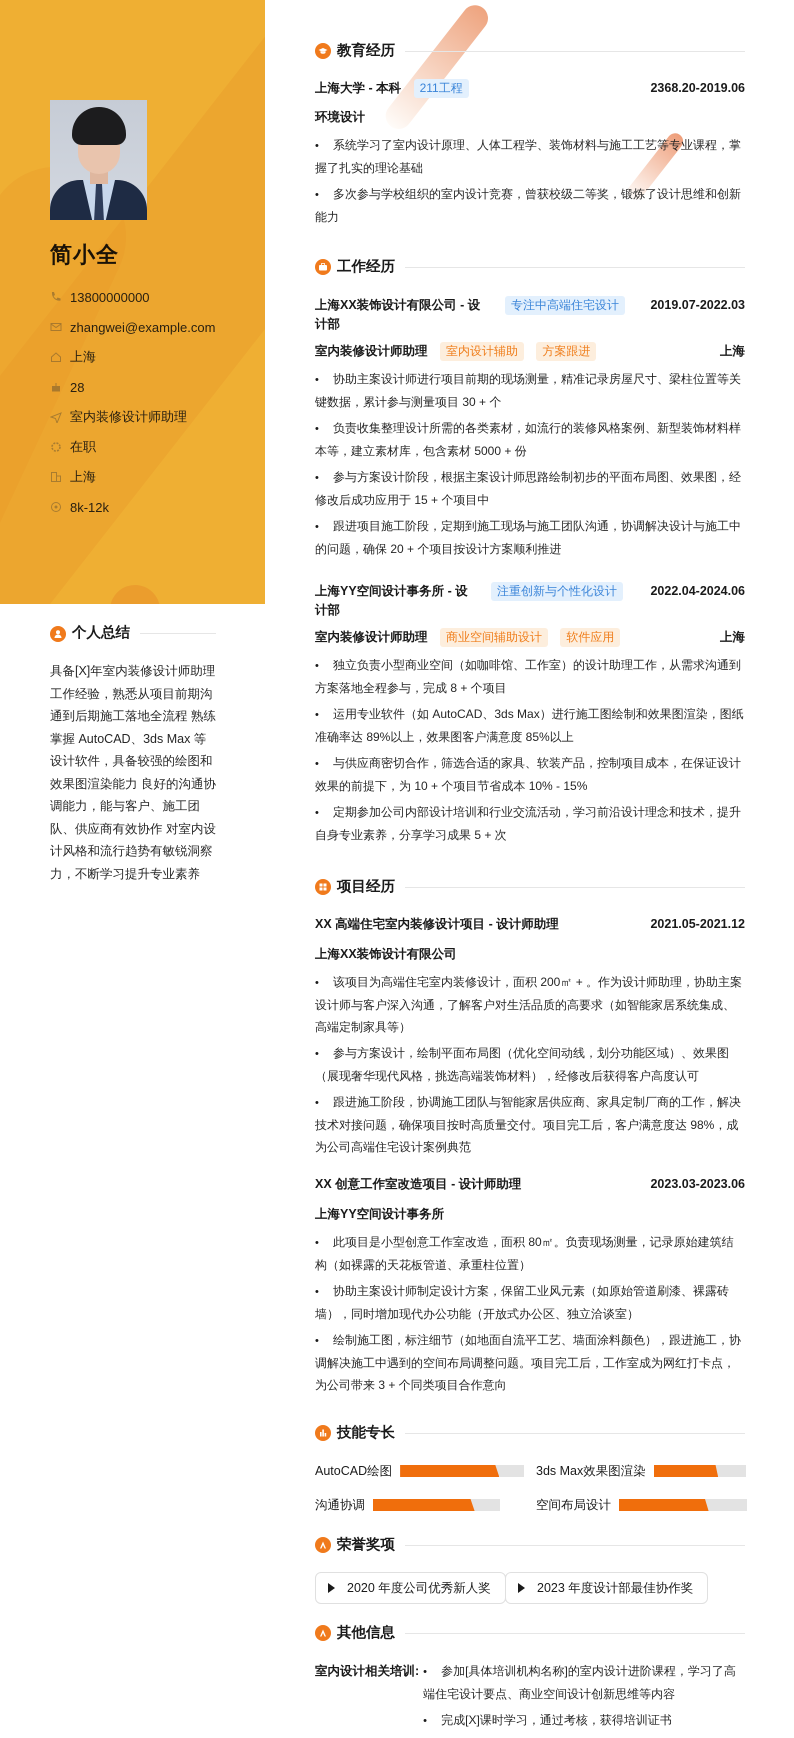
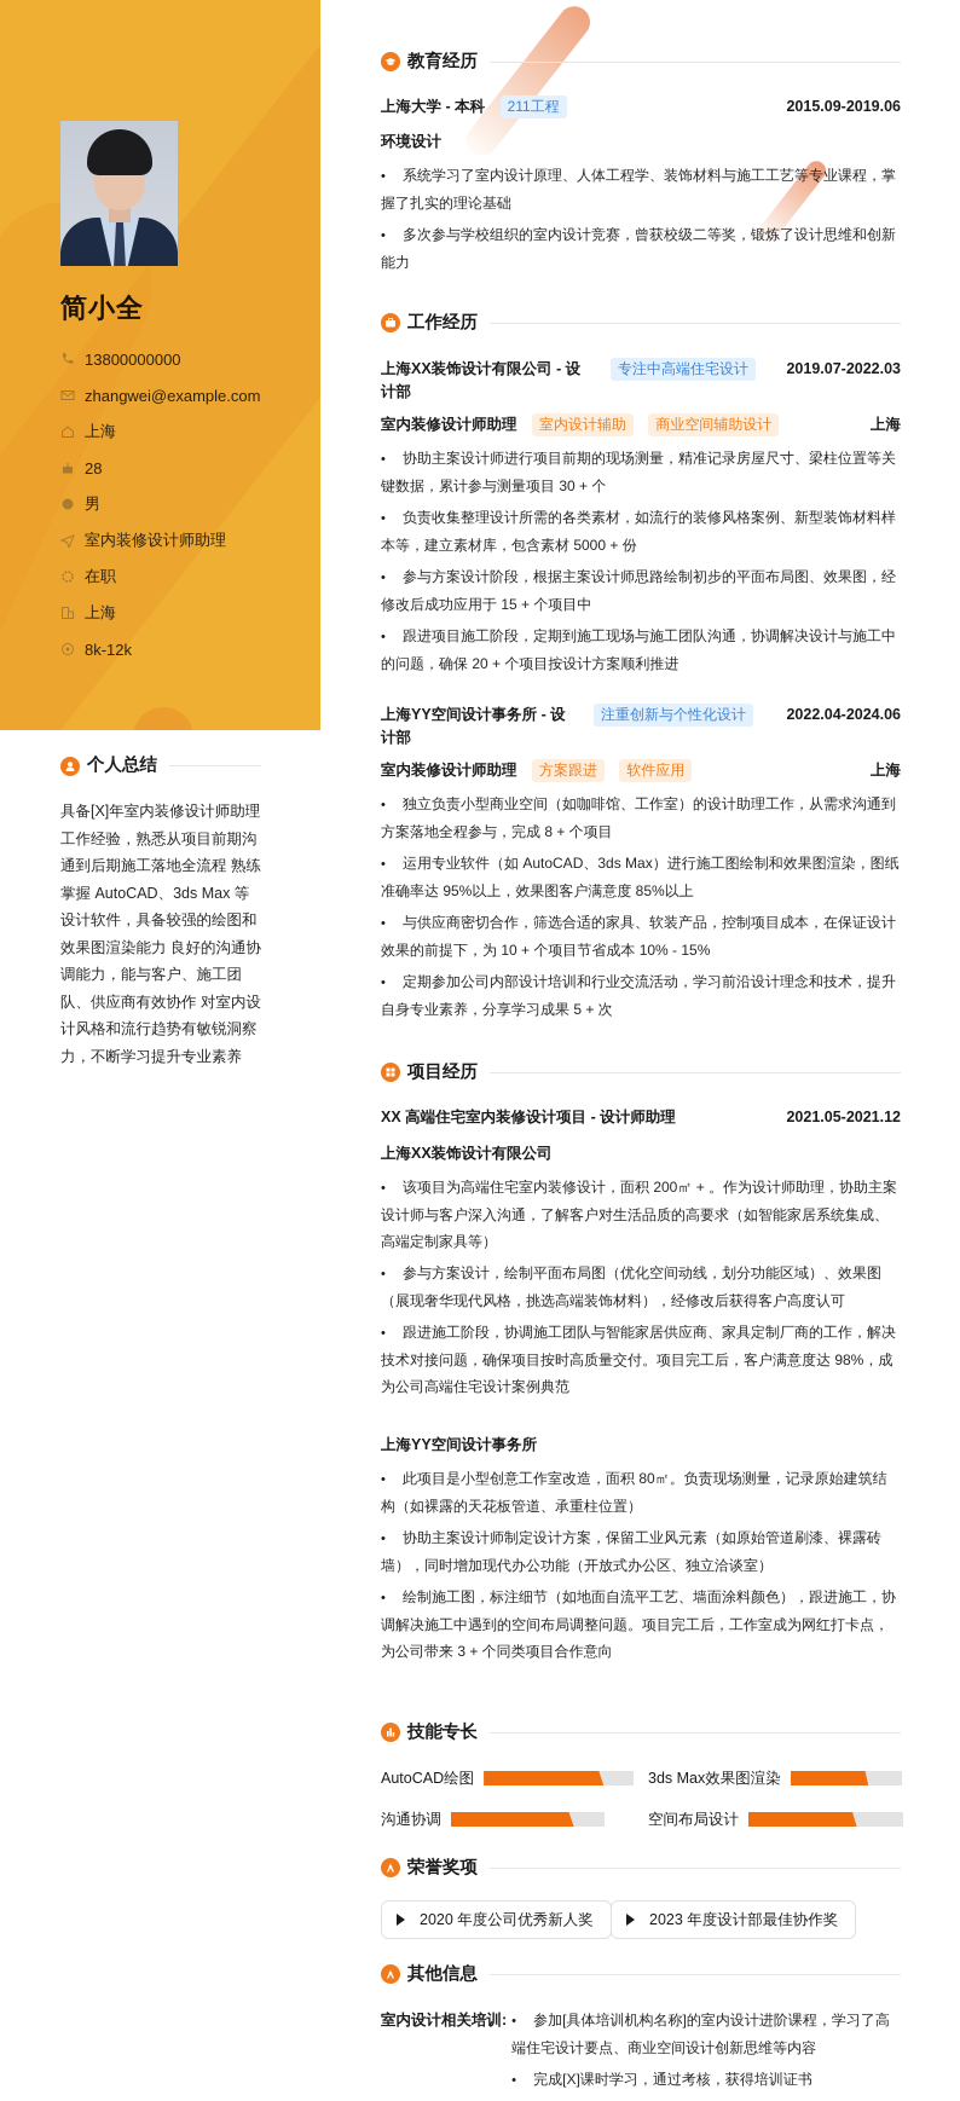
  简小全
  13800000000
  zhangwei@example.com
  上海
  28
+ 男
  室内装修设计师助理
  在职
  上海
  8k-12k
  个人总结
  具备[X]年室内装修设计师助理工作经验，熟悉从项目前期沟通到后期施工落地全流程 熟练掌握 AutoCAD、3ds Max 等设计软件，具备较强的绘图和效果图渲染能力 良好的沟通协调能力，能与客户、施工团队、供应商有效协作 对室内设计风格和流行趋势有敏锐洞察力，不断学习提升专业素养
  教育经历
  上海大学 - 本科 211工程
- 2368.20-2019.06
+ 2015.09-2019.06
  环境设计
  • 系统学习了室内设计原理、人体工程学、装饰材料与施工工艺等专业课程，掌握了扎实的理论基础
  • 多次参与学校组织的室内设计竞赛，曾获校级二等奖，锻炼了设计思维和创新能力
  工作经历
  上海XX装饰设计有限公司 - 设计部
  专注中高端住宅设计
  2019.07-2022.03
- 室内装修设计师助理 室内设计辅助 方案跟进
+ 室内装修设计师助理 室内设计辅助 商业空间辅助设计
  上海
  • 协助主案设计师进行项目前期的现场测量，精准记录房屋尺寸、梁柱位置等关键数据，累计参与测量项目 30 + 个
  • 负责收集整理设计所需的各类素材，如流行的装修风格案例、新型装饰材料样本等，建立素材库，包含素材 5000 + 份
  • 参与方案设计阶段，根据主案设计师思路绘制初步的平面布局图、效果图，经修改后成功应用于 15 + 个项目中
  • 跟进项目施工阶段，定期到施工现场与施工团队沟通，协调解决设计与施工中的问题，确保 20 + 个项目按设计方案顺利推进
  上海YY空间设计事务所 - 设计部
  注重创新与个性化设计
  2022.04-2024.06
- 室内装修设计师助理 商业空间辅助设计 软件应用
+ 室内装修设计师助理 方案跟进 软件应用
  上海
  • 独立负责小型商业空间（如咖啡馆、工作室）的设计助理工作，从需求沟通到方案落地全程参与，完成 8 + 个项目
- • 运用专业软件（如 AutoCAD、3ds Max）进行施工图绘制和效果图渲染，图纸准确率达 89%以上，效果图客户满意度 85%以上
+ • 运用专业软件（如 AutoCAD、3ds Max）进行施工图绘制和效果图渲染，图纸准确率达 95%以上，效果图客户满意度 85%以上
  • 与供应商密切合作，筛选合适的家具、软装产品，控制项目成本，在保证设计效果的前提下，为 10 + 个项目节省成本 10% - 15%
  • 定期参加公司内部设计培训和行业交流活动，学习前沿设计理念和技术，提升自身专业素养，分享学习成果 5 + 次
  项目经历
  XX 高端住宅室内装修设计项目 - 设计师助理
  2021.05-2021.12
  上海XX装饰设计有限公司
  • 该项目为高端住宅室内装修设计，面积 200㎡ + 。作为设计师助理，协助主案设计师与客户深入沟通，了解客户对生活品质的高要求（如智能家居系统集成、高端定制家具等）
  • 参与方案设计，绘制平面布局图（优化空间动线，划分功能区域）、效果图（展现奢华现代风格，挑选高端装饰材料），经修改后获得客户高度认可
  • 跟进施工阶段，协调施工团队与智能家居供应商、家具定制厂商的工作，解决技术对接问题，确保项目按时高质量交付。项目完工后，客户满意度达 98%，成为公司高端住宅设计案例典范
- XX 创意工作室改造项目 - 设计师助理
- 2023.03-2023.06
  上海YY空间设计事务所
  • 此项目是小型创意工作室改造，面积 80㎡。负责现场测量，记录原始建筑结构（如裸露的天花板管道、承重柱位置）
  • 协助主案设计师制定设计方案，保留工业风元素（如原始管道刷漆、裸露砖墙），同时增加现代办公功能（开放式办公区、独立洽谈室）
  • 绘制施工图，标注细节（如地面自流平工艺、墙面涂料颜色），跟进施工，协调解决施工中遇到的空间布局调整问题。项目完工后，工作室成为网红打卡点，为公司带来 3 + 个同类项目合作意向
  技能专长
  AutoCAD绘图
  3ds Max效果图渲染
  沟通协调
  空间布局设计
  荣誉奖项
  2020 年度公司优秀新人奖
  2023 年度设计部最佳协作奖
  其他信息
  室内设计相关培训:
  • 参加[具体培训机构名称]的室内设计进阶课程，学习了高端住宅设计要点、商业空间设计创新思维等内容
  • 完成[X]课时学习，通过考核，获得培训证书
